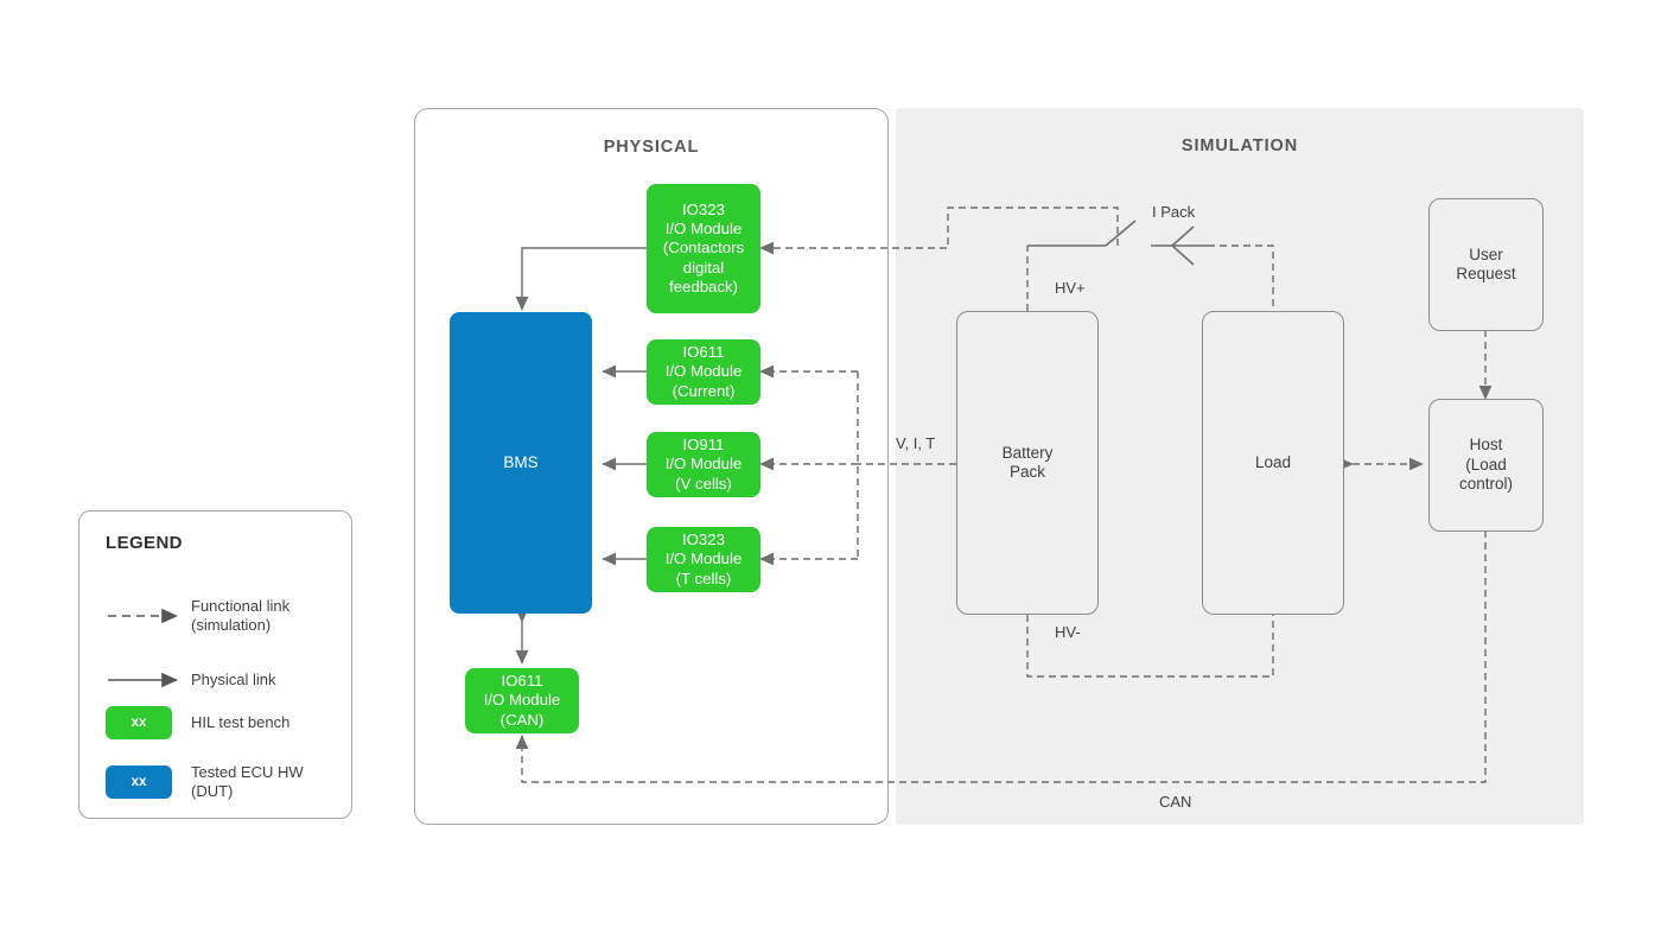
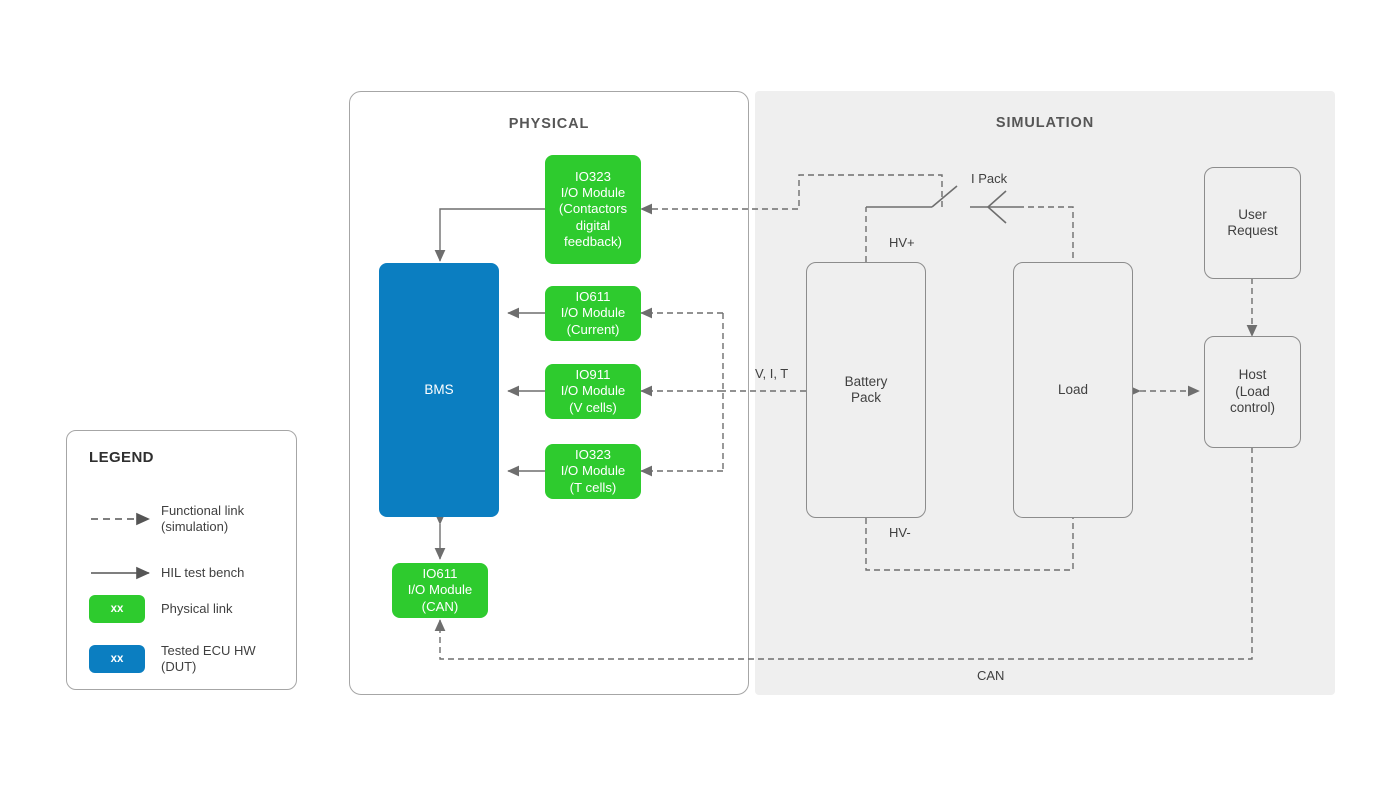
  SIMULATION
  PHYSICAL
  IO323
  I/O Module
  (Contactors
  digital
  feedback)
  IO611
  I/O Module
  (Current)
  IO911
  I/O Module
  (V cells)
  IO323
  I/O Module
  (T cells)
  IO611
  I/O Module
  (CAN)
  BMS
  Battery
  Pack
  Load
  User
  Request
  Host
  (Load
  control)
  I Pack
  HV+
  HV-
  V, I, T
  CAN
  LEGEND
  Functional link
  (simulation)
- Physical link
+ HIL test bench
  xx
- HIL test bench
+ Physical link
  xx
  Tested ECU HW
  (DUT)
